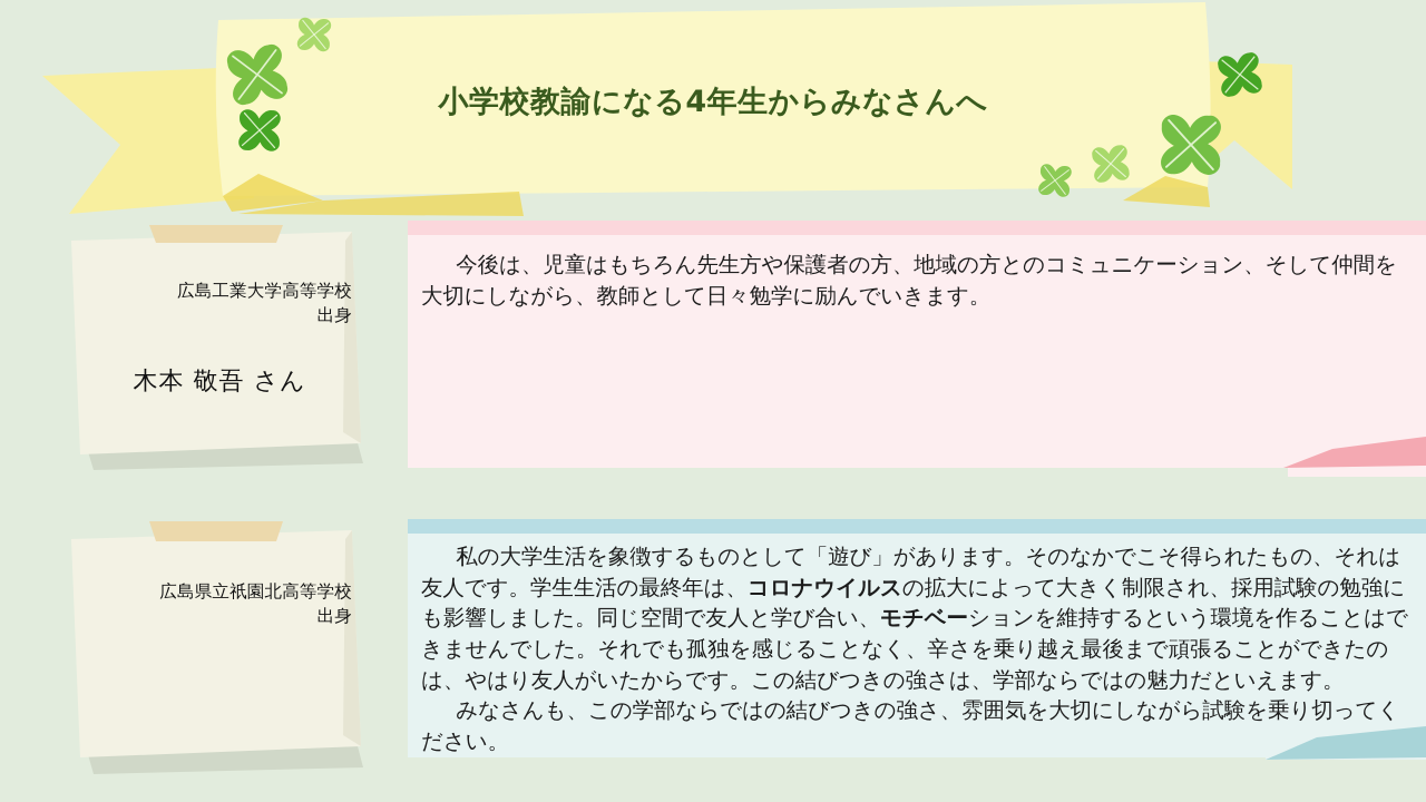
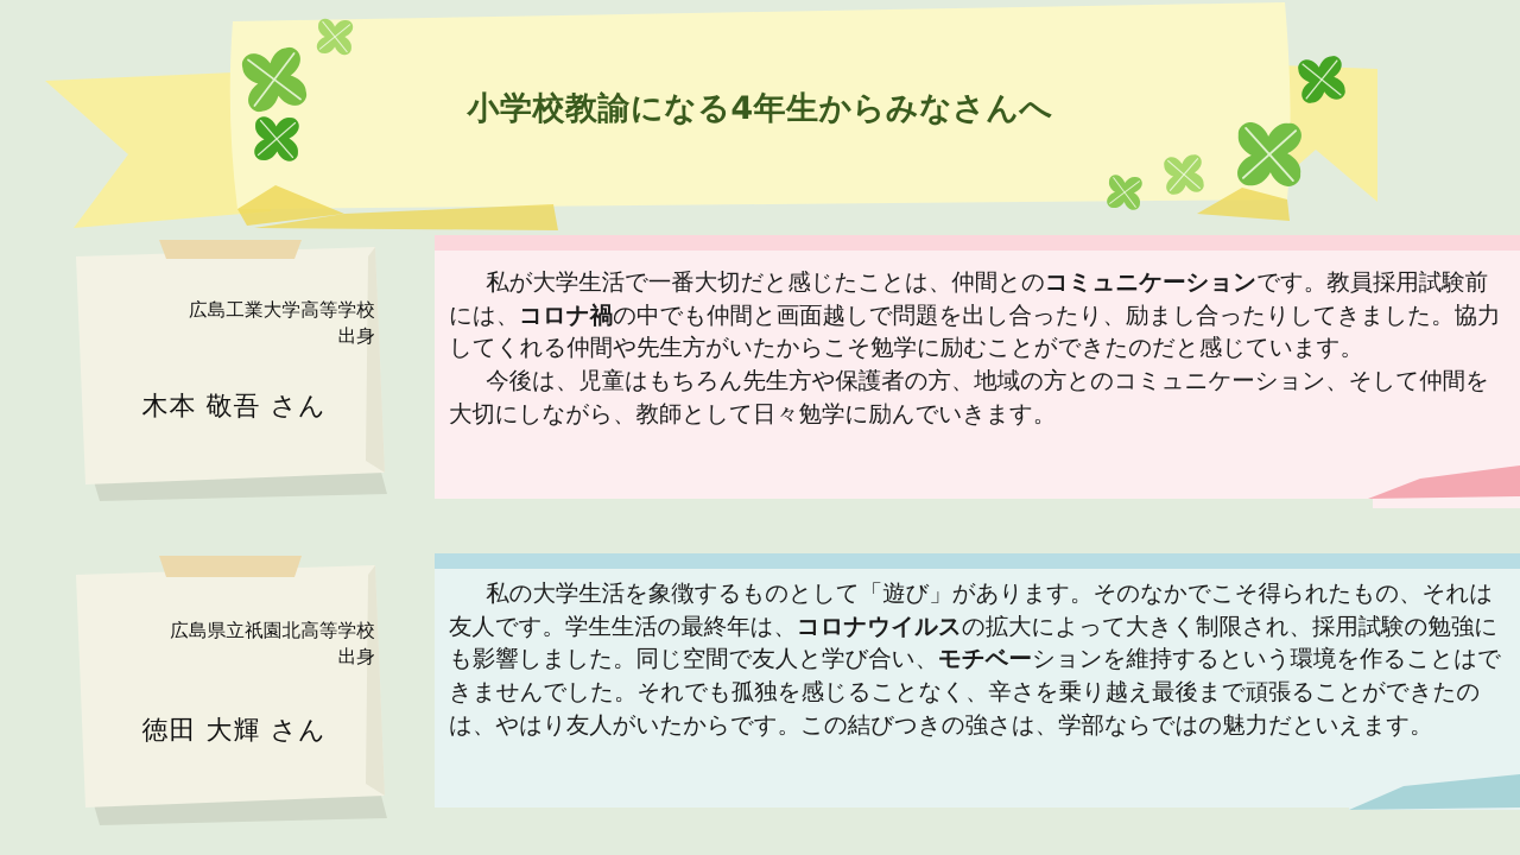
  小学校教諭になる4年生からみなさんへ
  広島工業大学高等学校
  出身
  木本 敬吾 さん
  広島県立祇園北高等学校
  出身
+ 徳田 大輝 さん
+ 私が大学生活で一番大切だと感じたことは、仲間とのコミュニケーションです。教員採用試験前には、コロナ禍の中でも仲間と画面越しで問題を出し合ったり、励まし合ったりしてきました。協力してくれる仲間や先生方がいたからこそ勉学に励むことができたのだと感じています。
  今後は、児童はもちろん先生方や保護者の方、地域の方とのコミュニケーション、そして仲間を大切にしながら、教師として日々勉学に励んでいきます。
  私の大学生活を象徴するものとして「遊び」があります。そのなかでこそ得られたもの、それは友人です。学生生活の最終年は、コロナウイルスの拡大によって大きく制限され、採用試験の勉強にも影響しました。同じ空間で友人と学び合い、モチベーションを維持するという環境を作ることはできませんでした。それでも孤独を感じることなく、辛さを乗り越え最後まで頑張ることができたのは、やはり友人がいたからです。この結びつきの強さは、学部ならではの魅力だといえます。
- みなさんも、この学部ならではの結びつきの強さ、雰囲気を大切にしながら試験を乗り切ってください。
